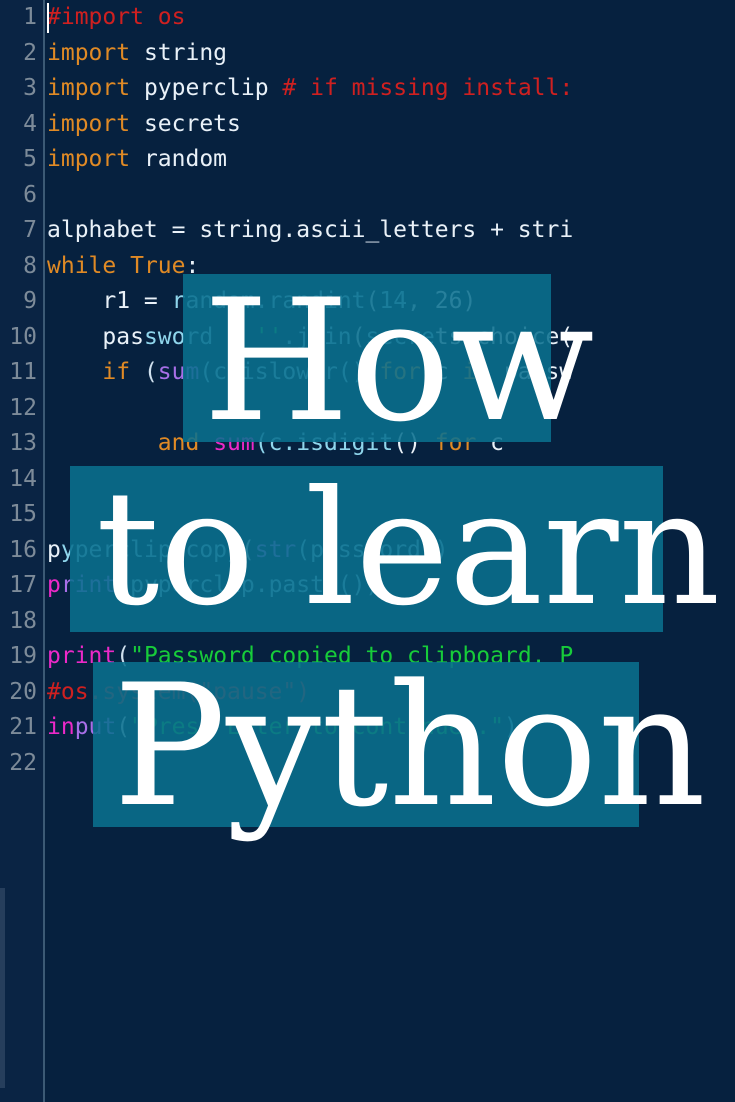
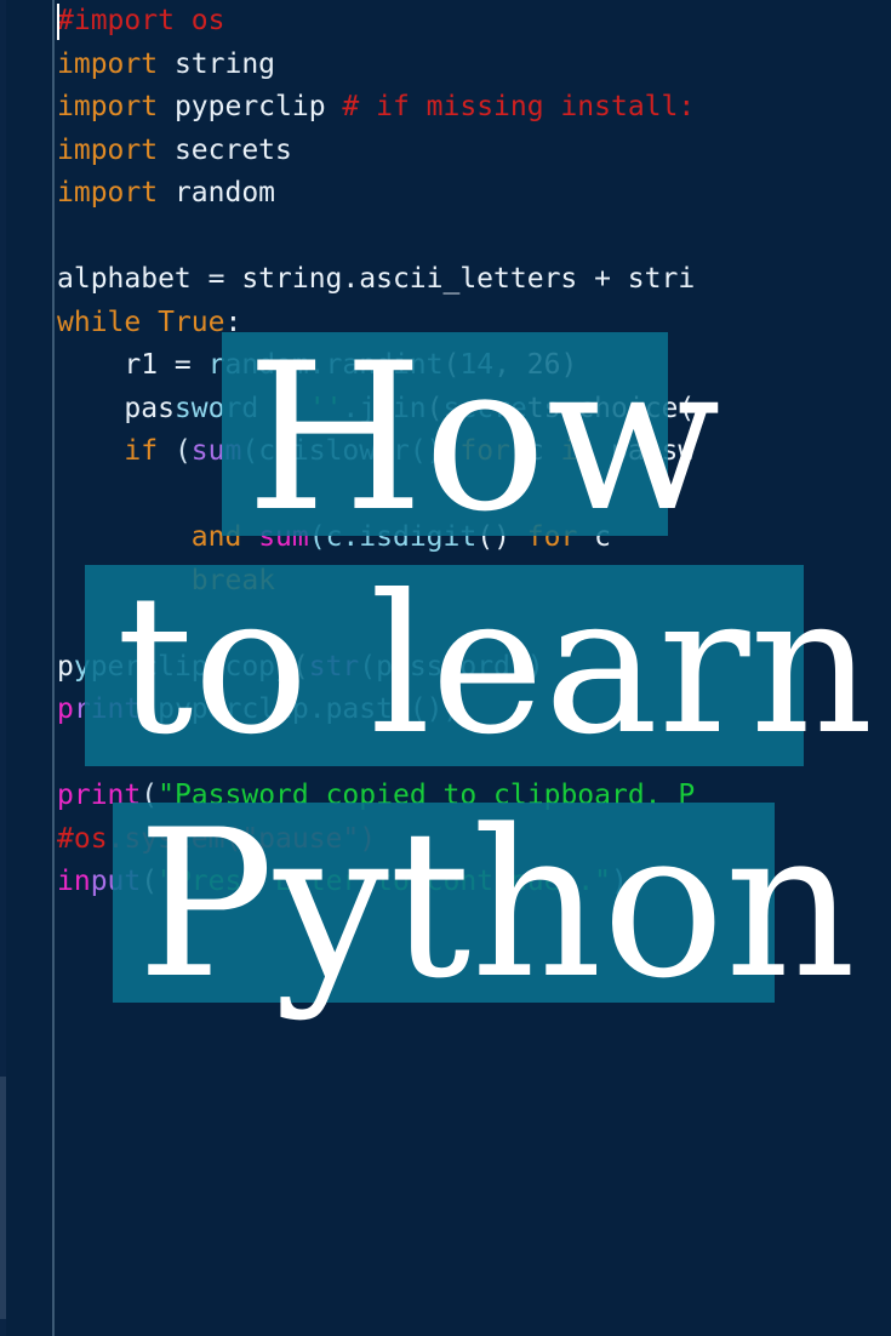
- 1
- 2
- 3
- 4
- 5
- 6
- 7
- 8
- 9
- 10
- 11
- 12
- 13
- 14
- 15
- 16
- 17
- 18
- 19
- 20
- 21
- 22
  #import os
  import string
  import pyperclip # if missing install:
  import secrets
  import random
  alphabet = string.ascii_letters + stri
  while True:
  r1 = random.randint( , 26)
  password = ''.join(secrets.choice(
  if (sum(c.islower() for c in passw
  and sum(c.isdigit() for c
+ break
  pyperclip.copy( (password))
  print(pyperclip.paste())
  print("Password copied to clipboard. P
  #os.system("pause")
  input("Press Enter to continue..")
  How
  to learn
  Python
